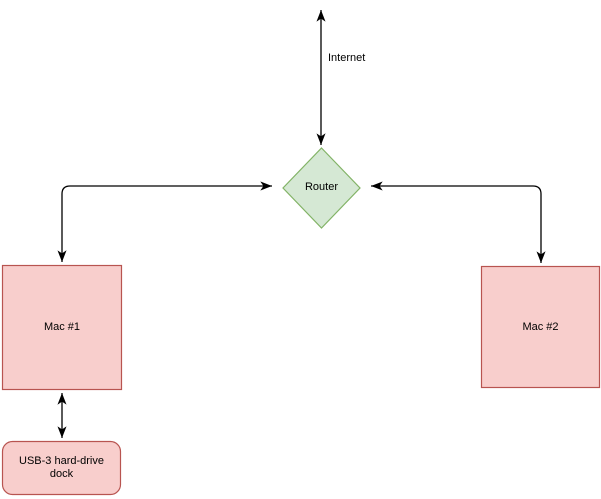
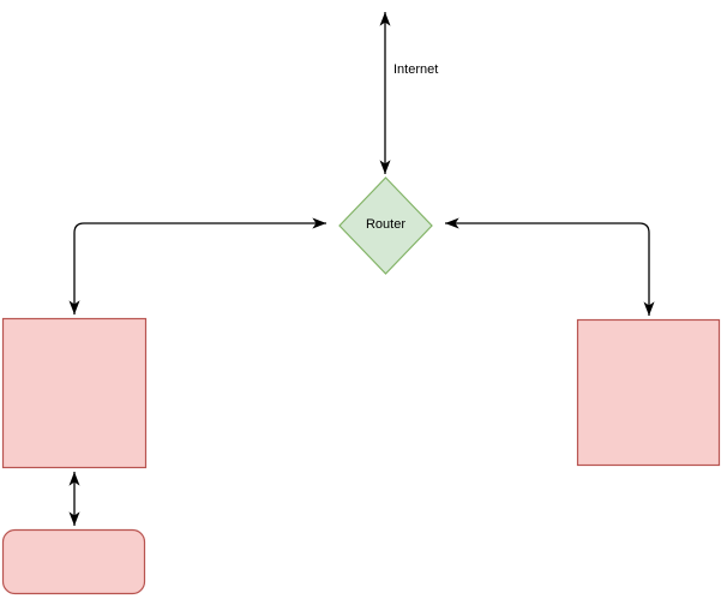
  Router
- Mac #1
- Mac #2
- USB-3 hard-drive
- dock
  Internet
